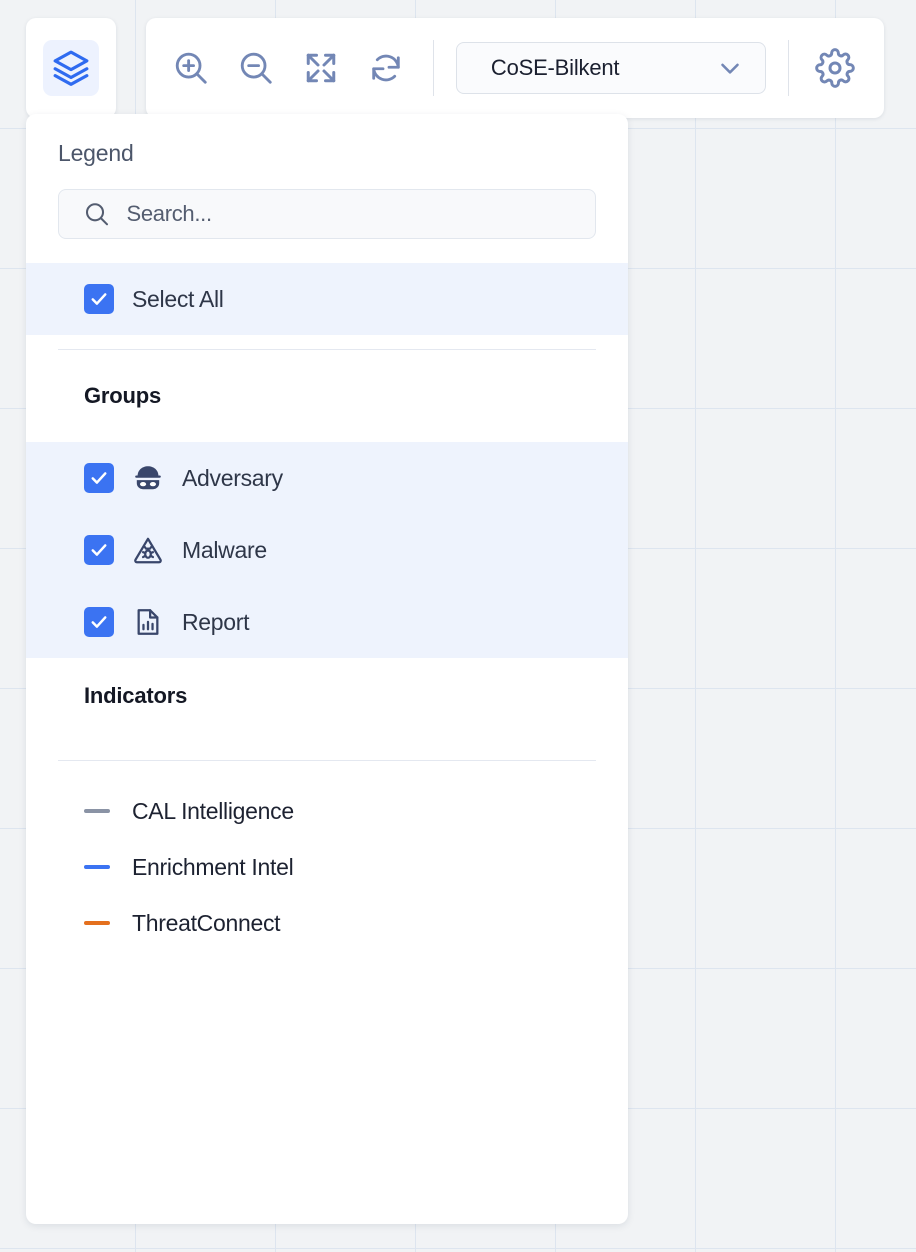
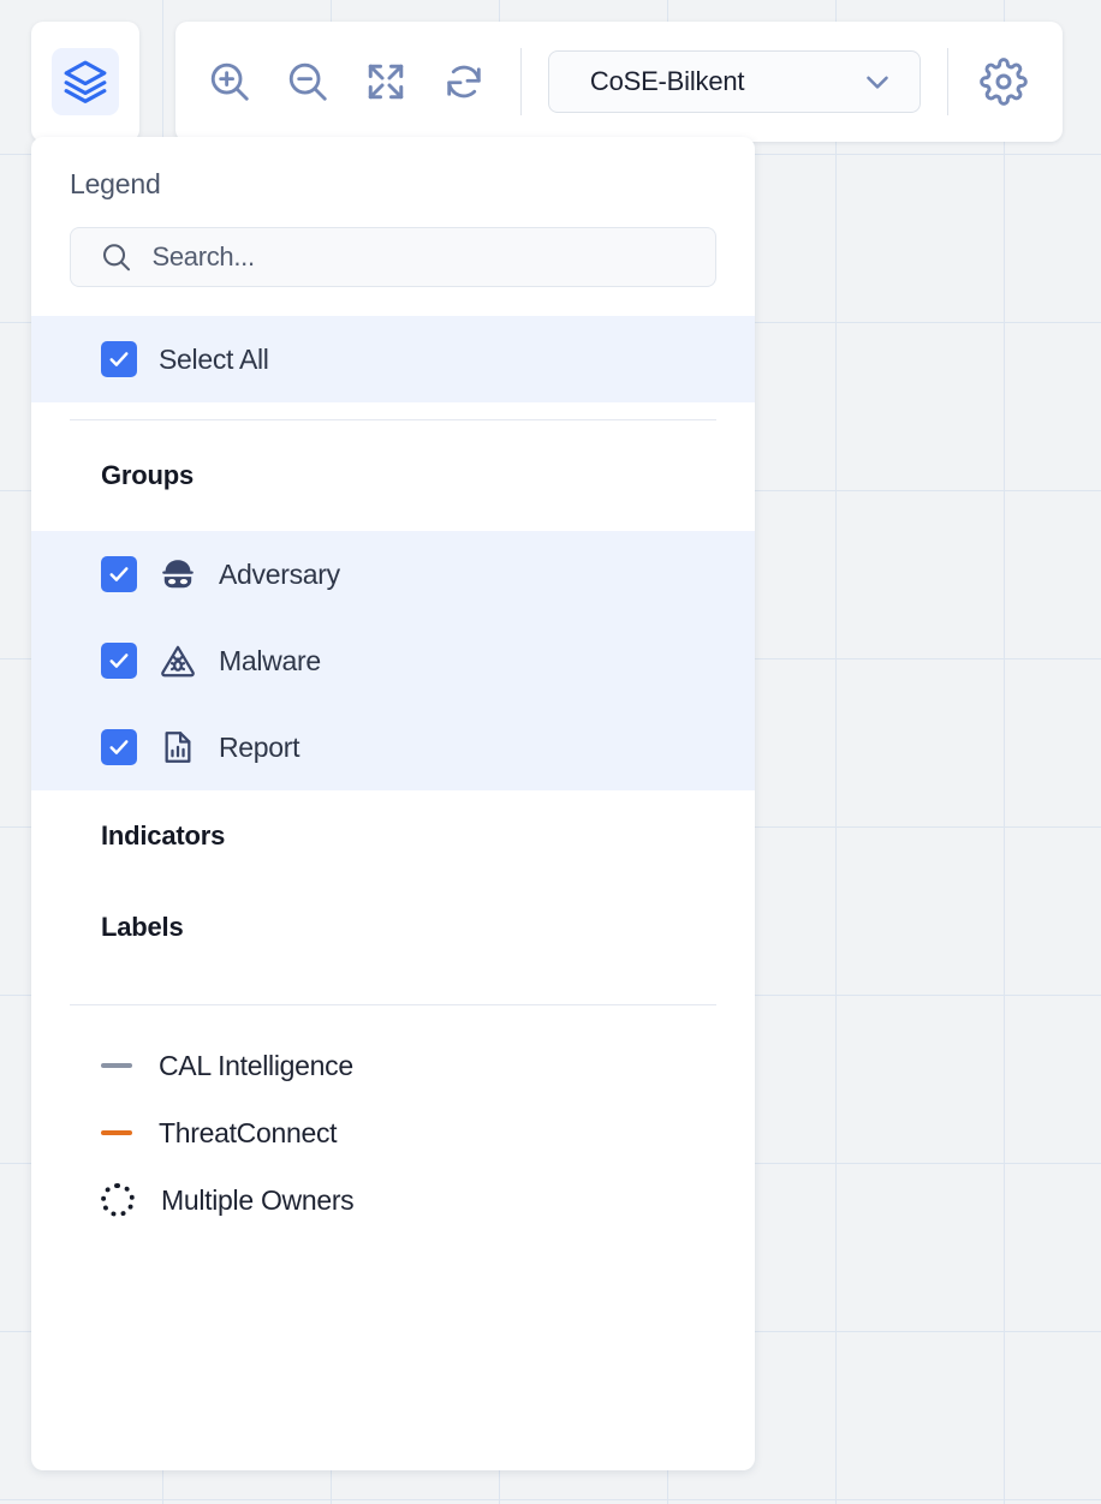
  CoSE-Bilkent
  Legend
  Search...
  Select All
  Groups
  Adversary
  Malware
  Report
  Indicators
+ Labels
  CAL Intelligence
- Enrichment Intel
  ThreatConnect
+ Multiple Owners
